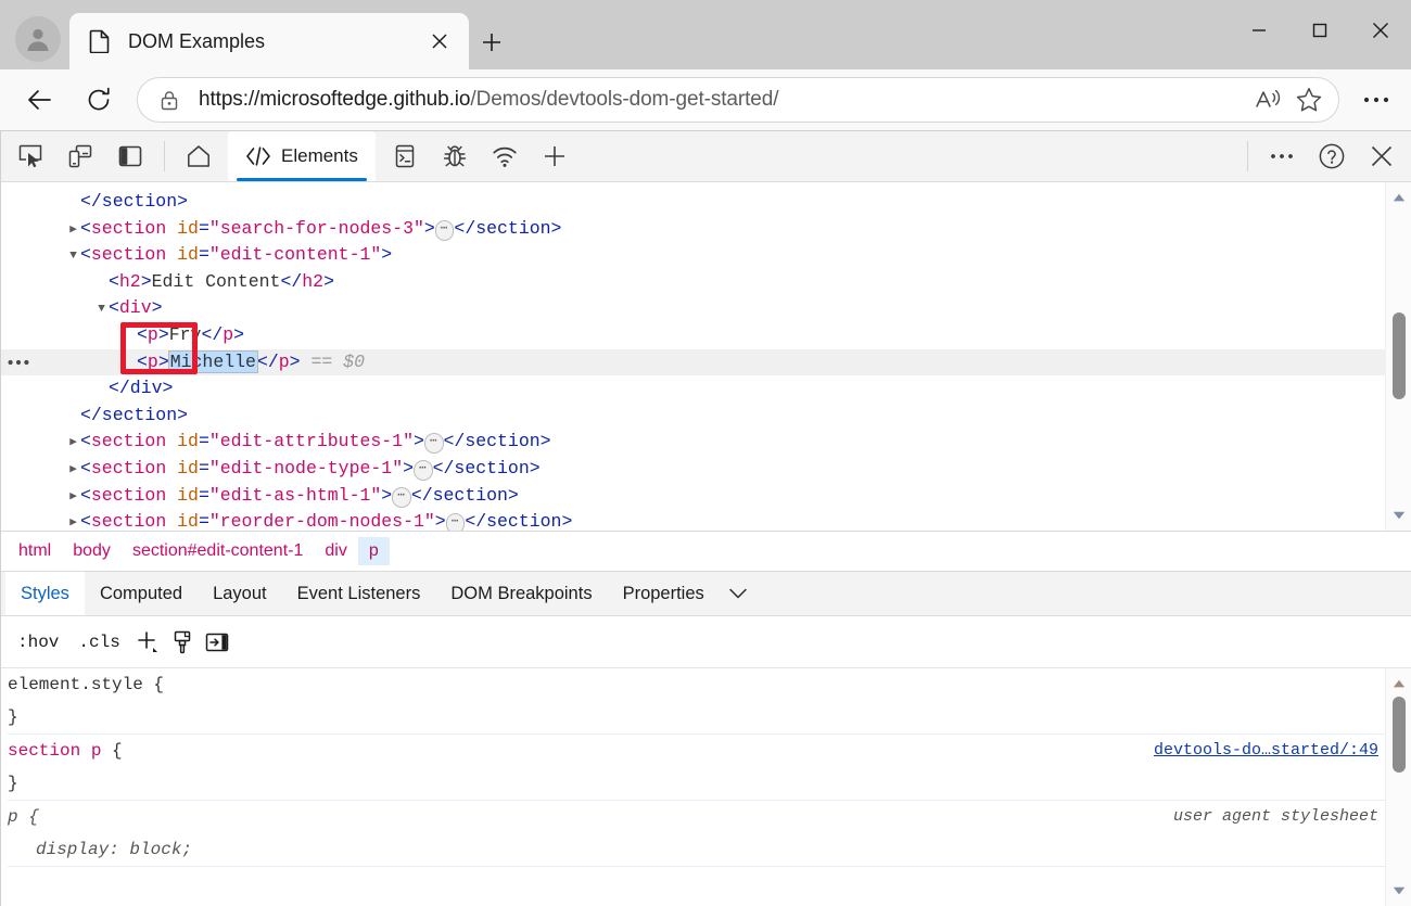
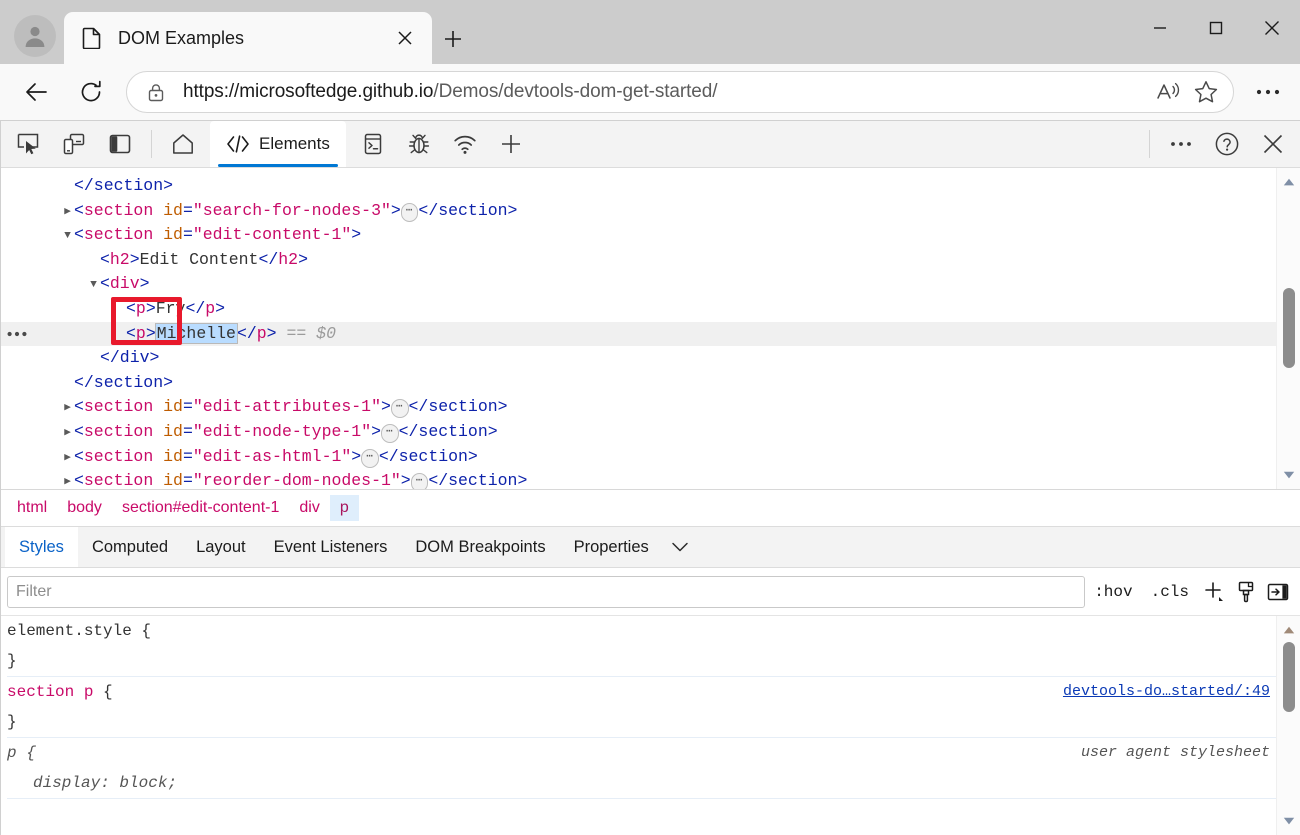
  DOM Examples
  https://microsoftedge.github.io/Demos/devtools-dom-get-started/
  Elements
  </section>
  ▶ <section id="search-for-nodes-3"> ⋯ </section>
  ▼ <section id="edit-content-1">
  <h2>Edit Content</h2>
  ▼ <div>
  <p>Fry</p>
  ▶ <p>Michelle</p> == $0
  </div>
  </section>
  ▶ <section id="edit-attributes-1"> ⋯ </section>
  ▶ <section id="edit-node-type-1"> ⋯ </section>
  ▶ <section id="edit-as-html-1"> ⋯ </section>
  ▶ <section id="reorder-dom-nodes-1"> ⋯ </section>
  html
  body
  section#edit-content-1
  div
  p
  Styles
  Computed
  Layout
  Event Listeners
  DOM Breakpoints
  Properties
+ Filter
  :hov
  .cls
  element.style {
  }
  section p {
  devtools-do…started/:49
  }
  p {
  user agent stylesheet
  display: block;
